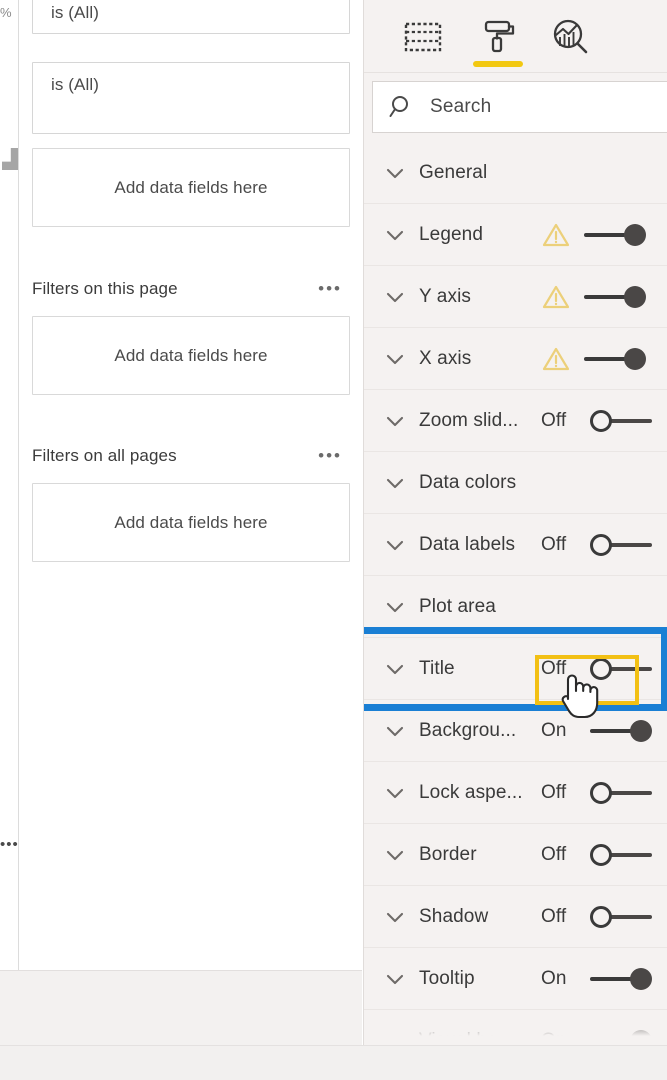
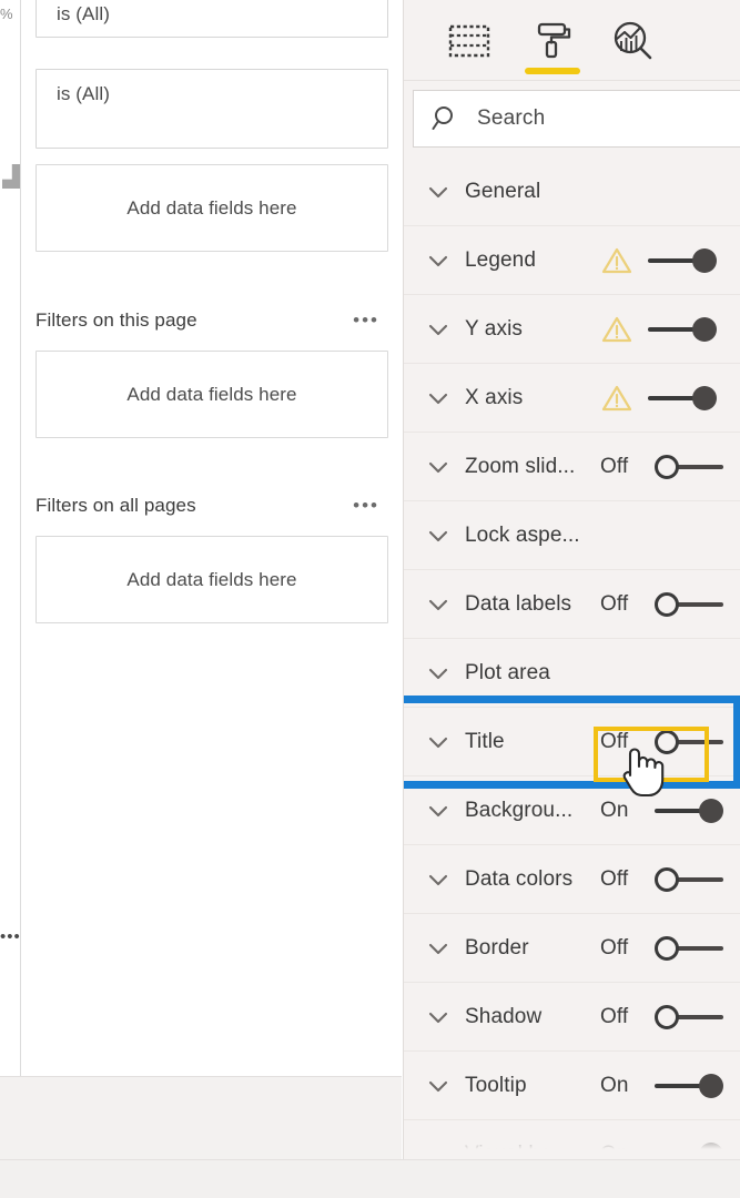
  %
  •••
  is (All)
  is (All)
  Add data fields here
  Filters on this page
  •••
  Add data fields here
  Filters on all pages
  •••
  Add data fields here
  Search
  General
  Legend
  Y axis
  X axis
  Zoom slid...
  Off
- Data colors
+ Lock aspe...
  Data labels
  Off
  Plot area
  Title
  Off
  Backgrou...
  On
- Lock aspe...
+ Data colors
  Off
  Border
  Off
  Shadow
  Off
  Tooltip
  On
